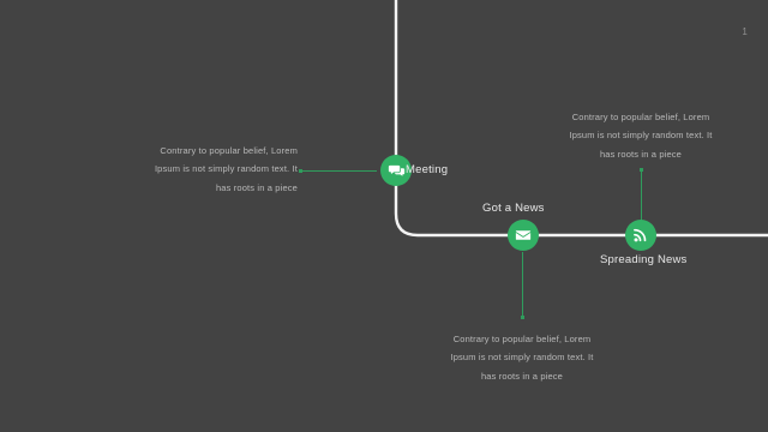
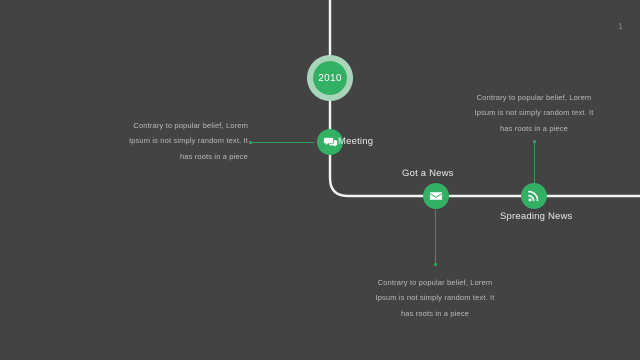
  1
+ 2010
  Contrary to popular belief, Lorem
  Ipsum is not simply random text. It
  has roots in a piece
  Meeting
  Got a News
  Contrary to popular belief, Lorem
  Ipsum is not simply random text. It
  has roots in a piece
  Contrary to popular belief, Lorem
  Ipsum is not simply random text. It
  has roots in a piece
  Spreading News
